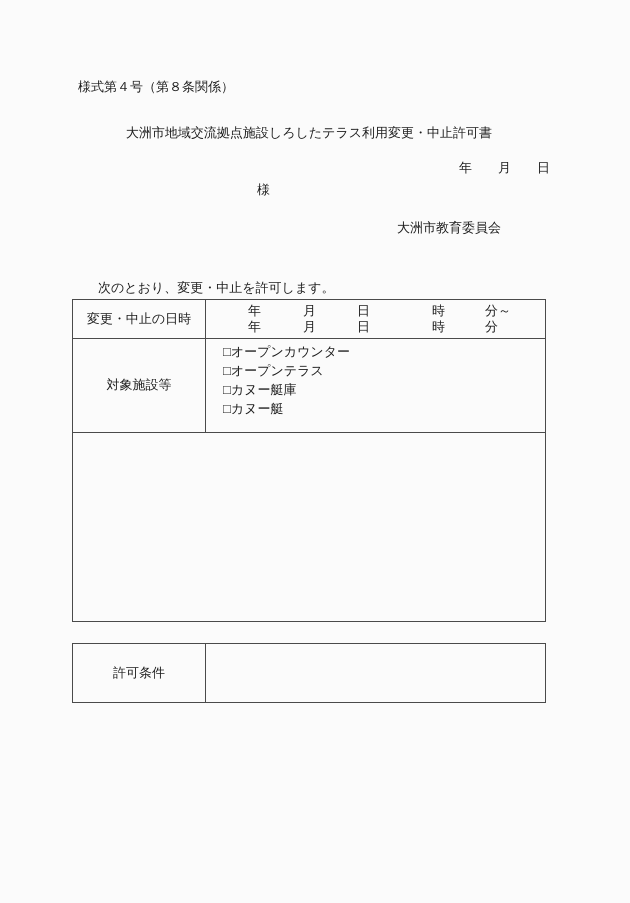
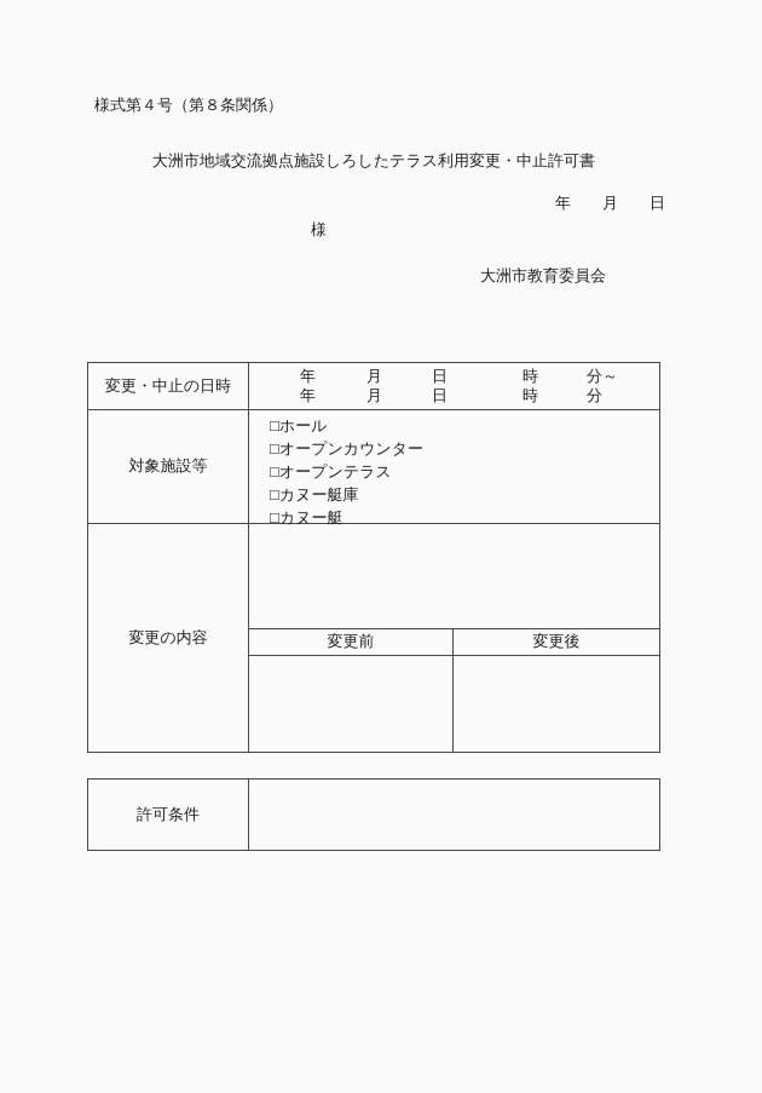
  様式第４号（第８条関係）
  大洲市地域交流拠点施設しろしたテラス利用変更・中止許可書
  年 月 日
  様
  大洲市教育委員会
- 次のとおり、変更・中止を許可します。
  変更・中止の日時
  年
  月
  日
  時
  分～
  年
  月
  日
  時
  分
  対象施設等
+ □ホール
  □オープンカウンター
  □オープンテラス
  □カヌー艇庫
  □カヌー艇
+ 変更の内容
+ 変更前
+ 変更後
  許可条件
